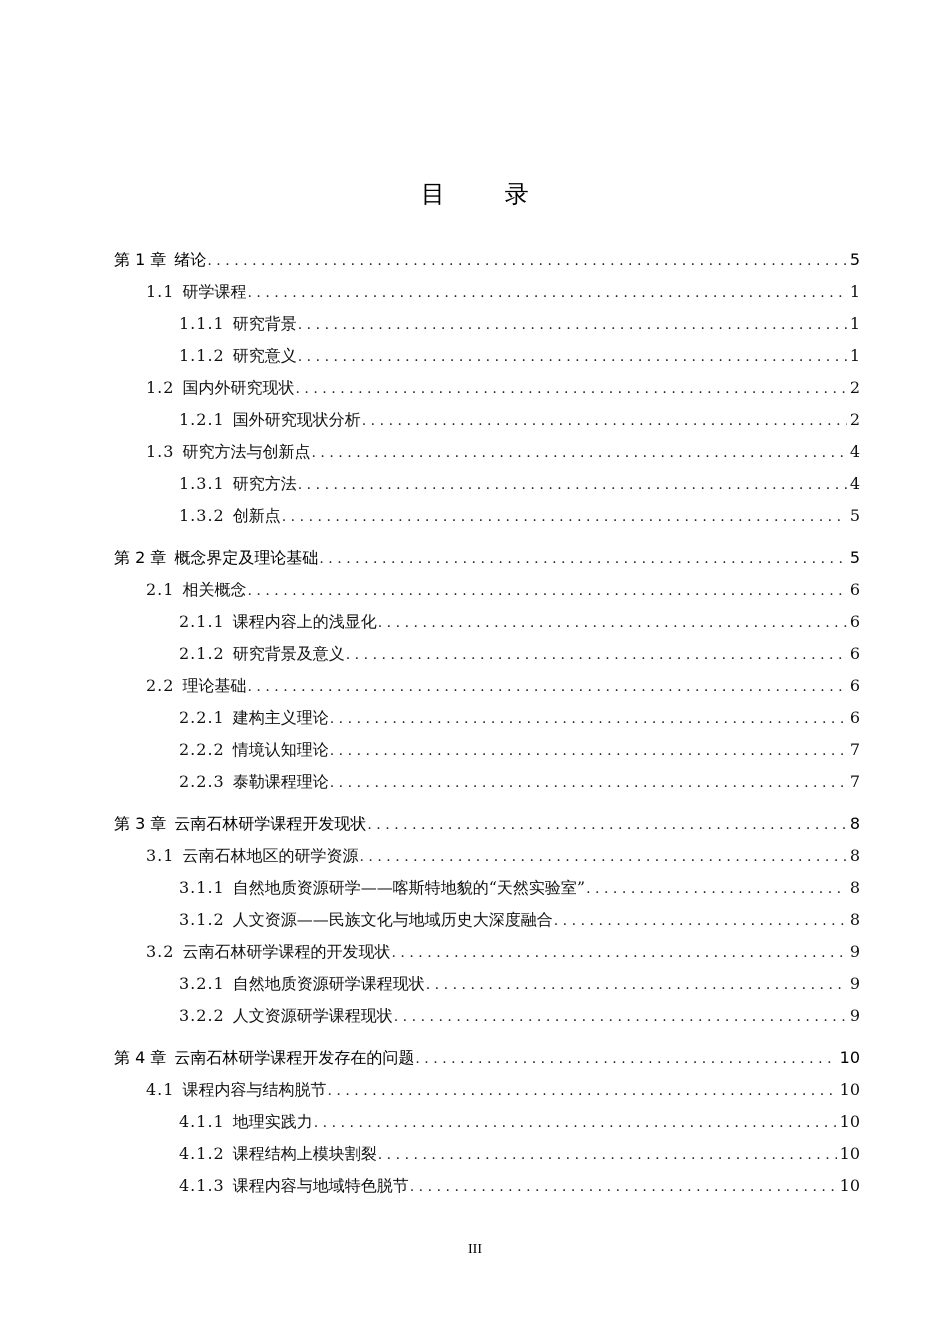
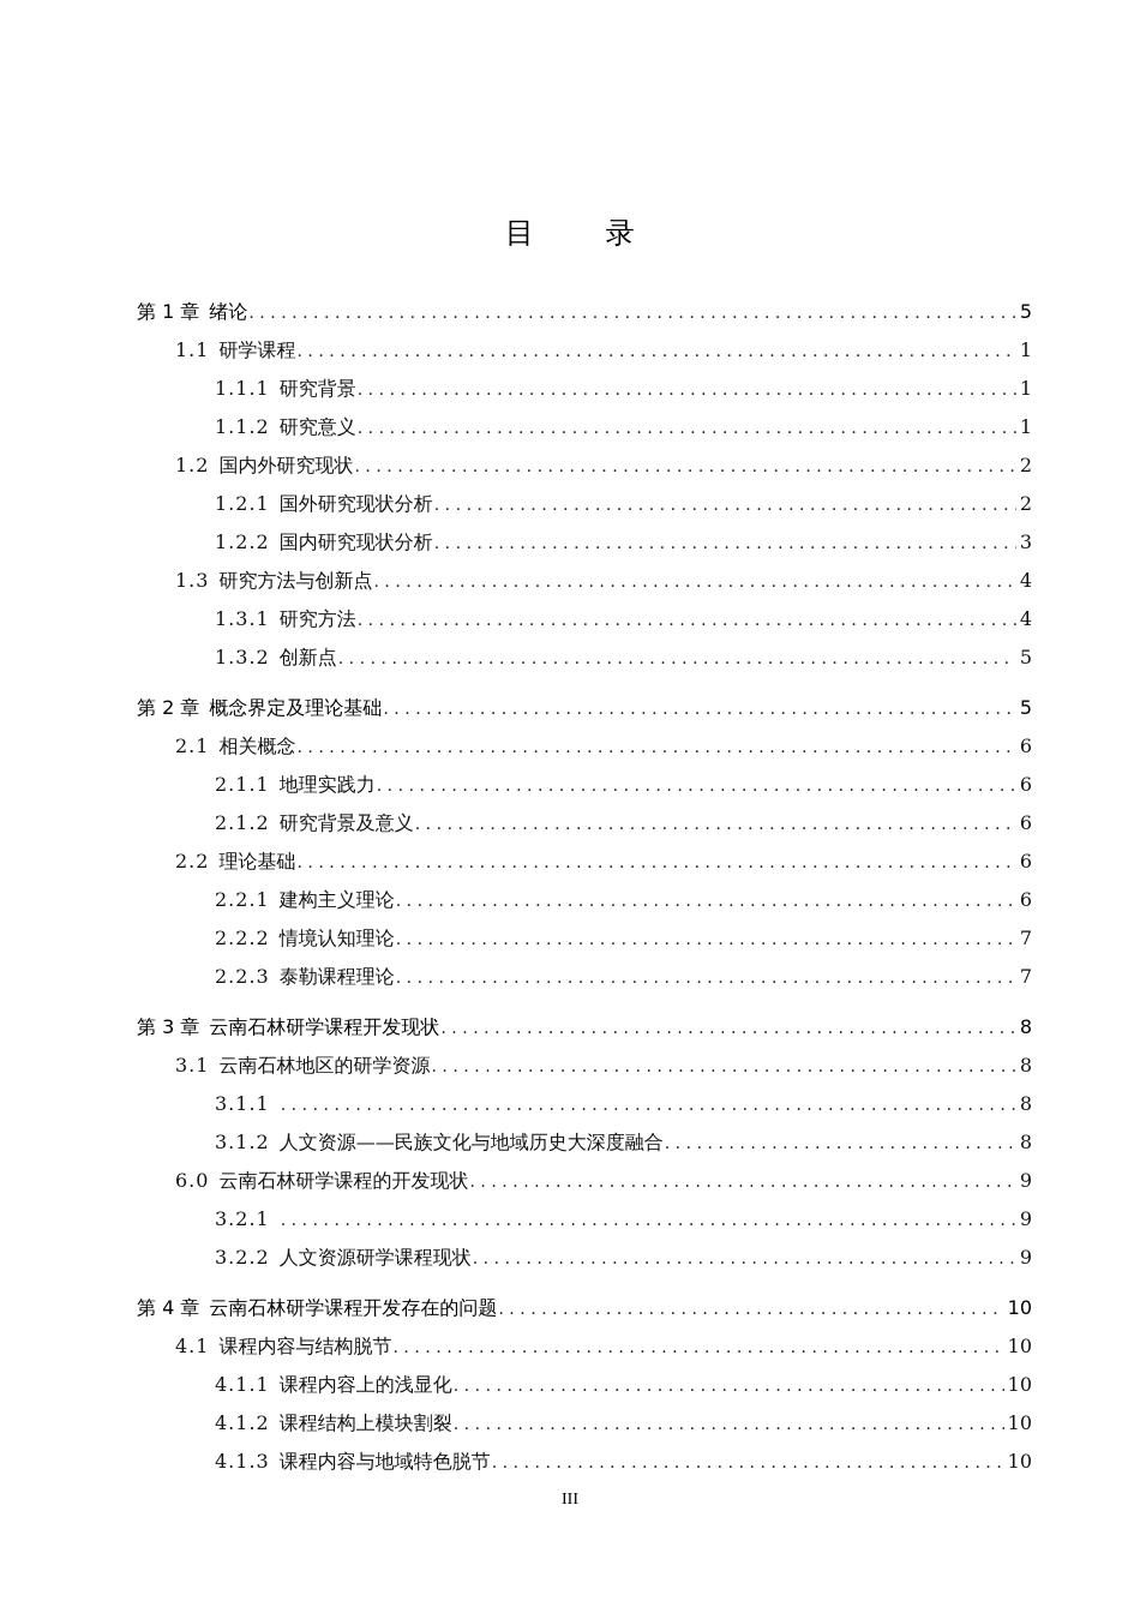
  目 录
  第 1 章
  绪论
  5
  1.1
  研学课程
  1
  1.1.1
  研究背景
  1
  1.1.2
  研究意义
  1
  1.2
  国内外研究现状
  2
  1.2.1
  国外研究现状分析
  2
+ 1.2.2
+ 国内研究现状分析
+ 3
  1.3
  研究方法与创新点
  4
  1.3.1
  研究方法
  4
  1.3.2
  创新点
  5
  第 2 章
  概念界定及理论基础
  5
  2.1
  相关概念
  6
  2.1.1
- 课程内容上的浅显化
+ 地理实践力
  6
  2.1.2
  研究背景及意义
  6
  2.2
  理论基础
  6
  2.2.1
  建构主义理论
  6
  2.2.2
  情境认知理论
  7
  2.2.3
  泰勒课程理论
  7
  第 3 章
  云南石林研学课程开发现状
  8
  3.1
  云南石林地区的研学资源
  8
  3.1.1
- 自然地质资源研学——喀斯特地貌的“天然实验室”
  8
  3.1.2
  人文资源——民族文化与地域历史大深度融合
  8
- 3.2
+ 6.0
  云南石林研学课程的开发现状
  9
  3.2.1
- 自然地质资源研学课程现状
  9
  3.2.2
  人文资源研学课程现状
  9
  第 4 章
  云南石林研学课程开发存在的问题
  10
  4.1
  课程内容与结构脱节
  10
  4.1.1
- 地理实践力
+ 课程内容上的浅显化
  10
  4.1.2
  课程结构上模块割裂
  10
  4.1.3
  课程内容与地域特色脱节
  10
  III
